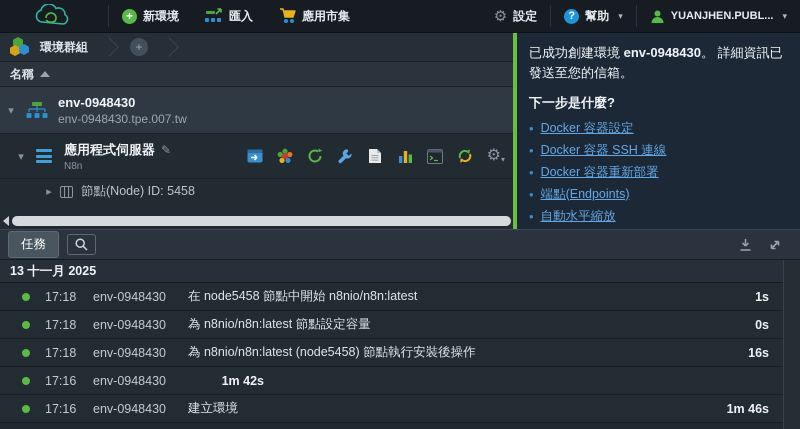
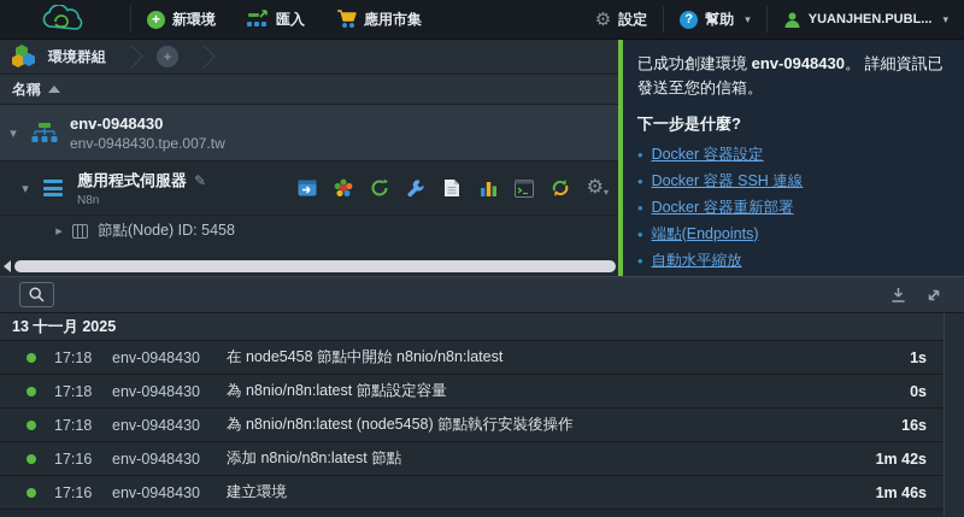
  +
  新環境
  匯入
  應用市集
  ⚙
  設定
  ?
  幫助
  ▾
  YUANJHEN.PUBL...
  ▾
  環境群組
  +
  名稱
  ▾
  env-0948430
  env-0948430.tpe.007.tw
  ▾
  應用程式伺服器
  ✎
  N8n
  ⚙
  ▾
  ▸
  節點(Node) ID: 5458
  已成功創建環境 env-0948430。 詳細資訊已發送至您的信箱。
  下一步是什麼?
  •
  Docker 容器設定
  •
  Docker 容器 SSH 連線
  •
  Docker 容器重新部署
  •
  端點(Endpoints)
  •
  自動水平縮放
- 任務
  13 十一月 2025
  17:18
  env-0948430
  在 node5458 節點中開始 n8nio/n8n:latest
  1s
  17:18
  env-0948430
  為 n8nio/n8n:latest 節點設定容量
  0s
  17:18
  env-0948430
  為 n8nio/n8n:latest (node5458) 節點執行安裝後操作
  16s
  17:16
  env-0948430
+ 添加 n8nio/n8n:latest 節點
  1m 42s
  17:16
  env-0948430
  建立環境
  1m 46s
